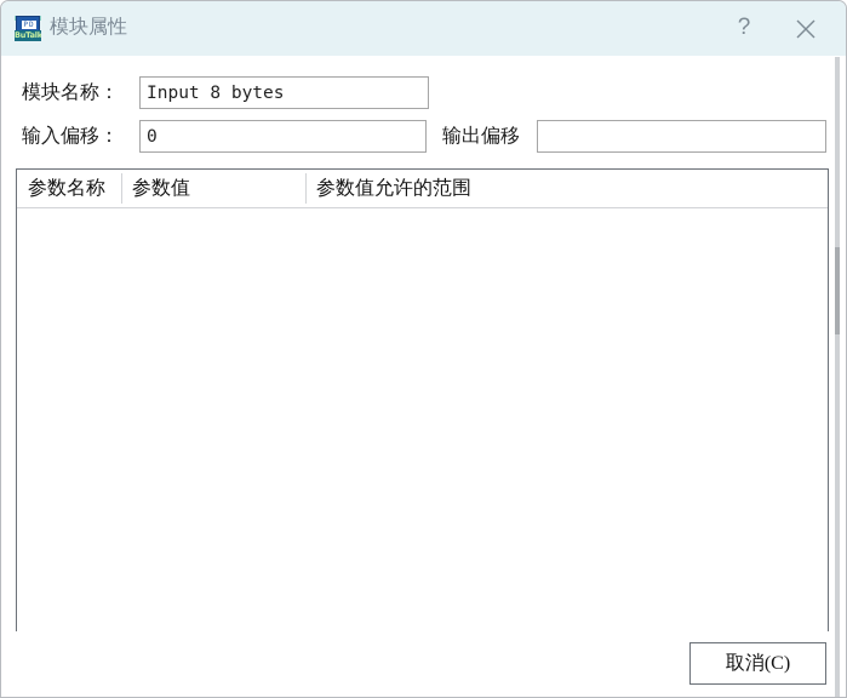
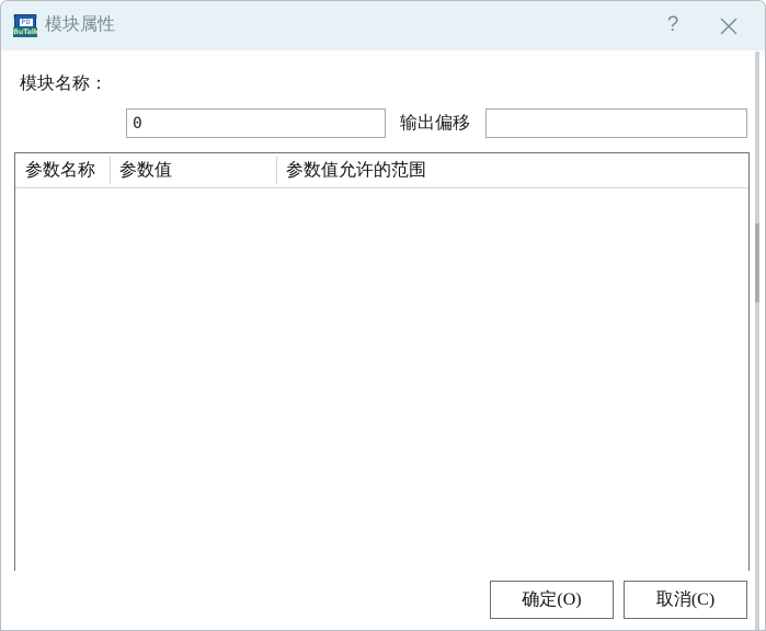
  BuTalk
  模块属性
  ?
  模块名称：
- Input 8 bytes
- 输入偏移：
  0
  输出偏移
  参数名称
  参数值
  参数值允许的范围
+ 确定(O)
  取消(C)
